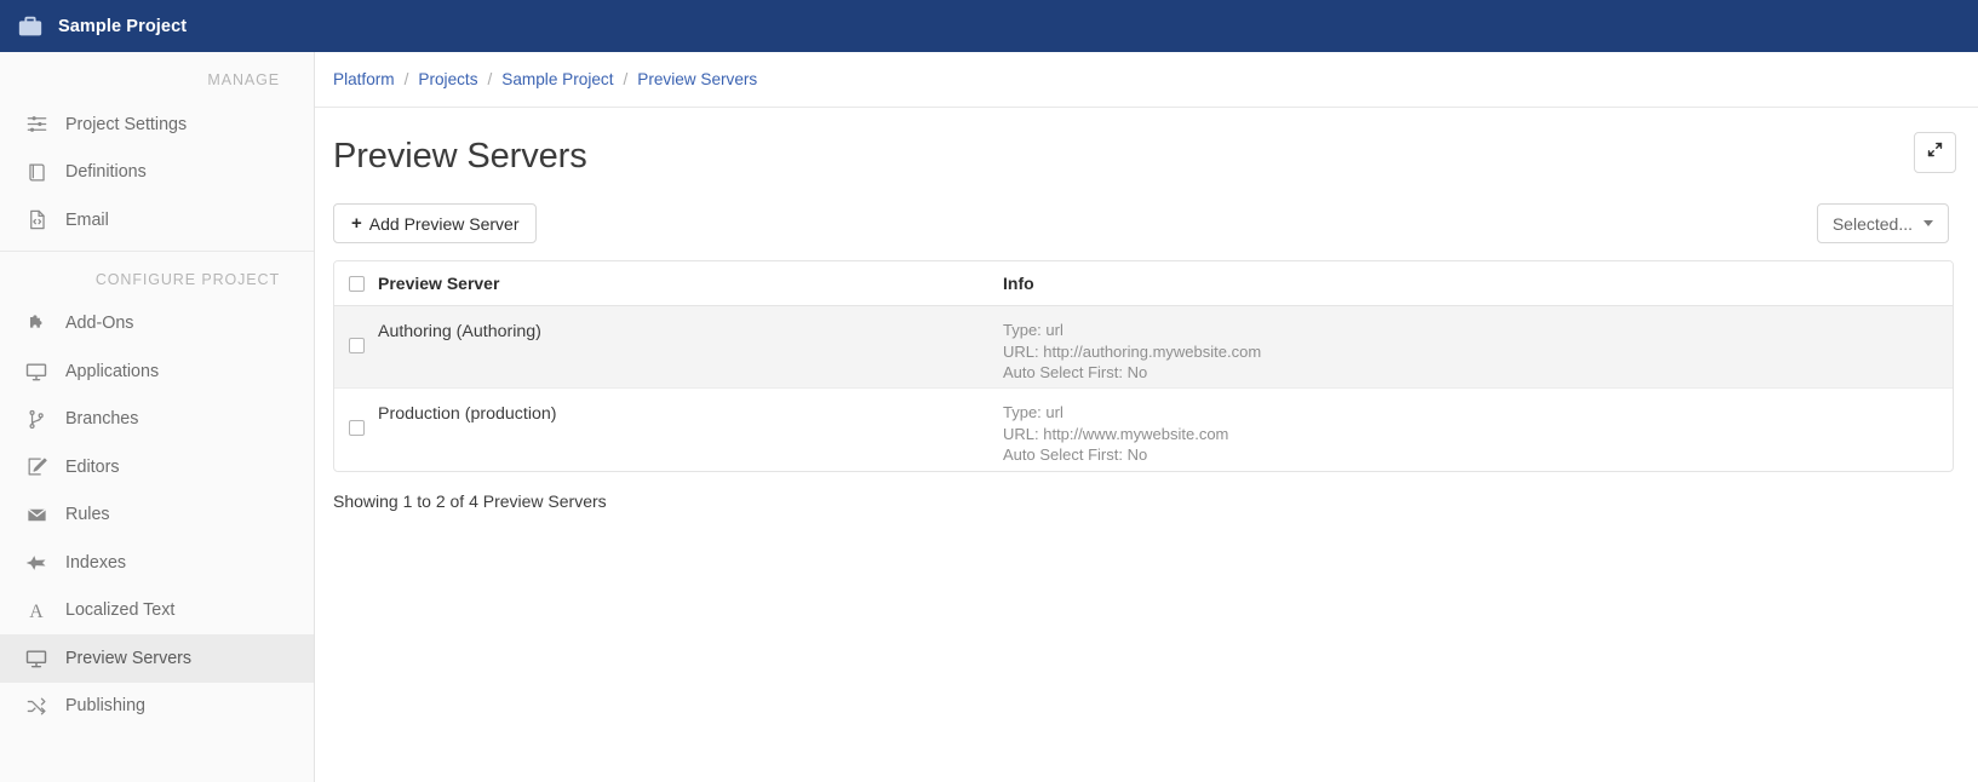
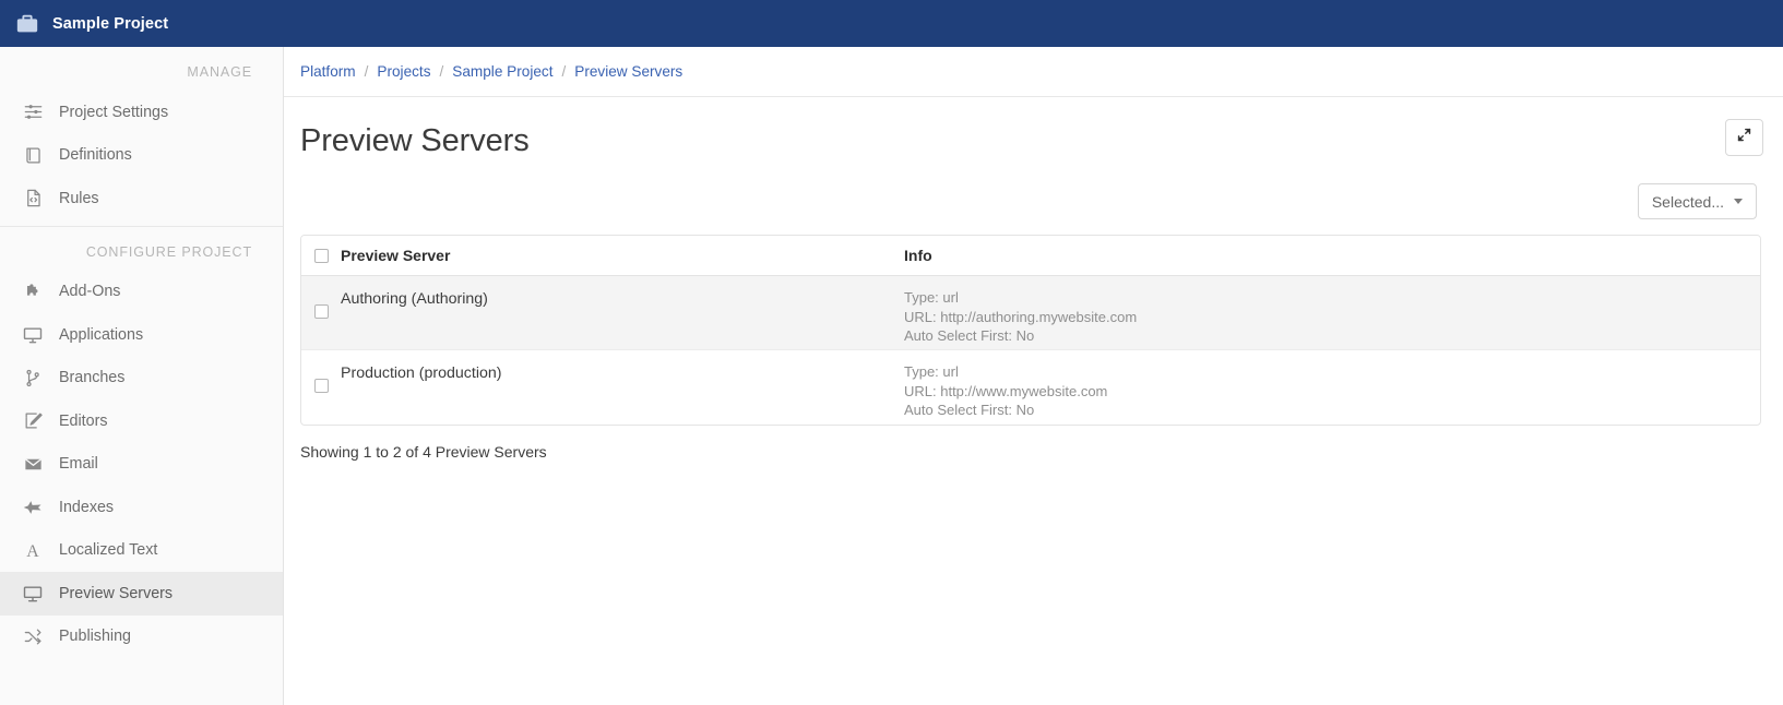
  Sample Project
  MANAGE
  Project Settings
  Definitions
- Email
+ Rules
  CONFIGURE PROJECT
  Add-Ons
  Applications
  Branches
  Editors
- Rules
+ Email
  Indexes
  A
  Localized Text
  Preview Servers
  Publishing
  Platform
  /
  Projects
  /
  Sample Project
  /
  Preview Servers
  Preview Servers
- +
- Add Preview Server
  Selected...
  Preview Server
  Info
  Authoring (Authoring)
  Type: url
  URL: http://authoring.mywebsite.com
  Auto Select First: No
  Production (production)
  Type: url
  URL: http://www.mywebsite.com
  Auto Select First: No
  Showing 1 to 2 of 4 Preview Servers
